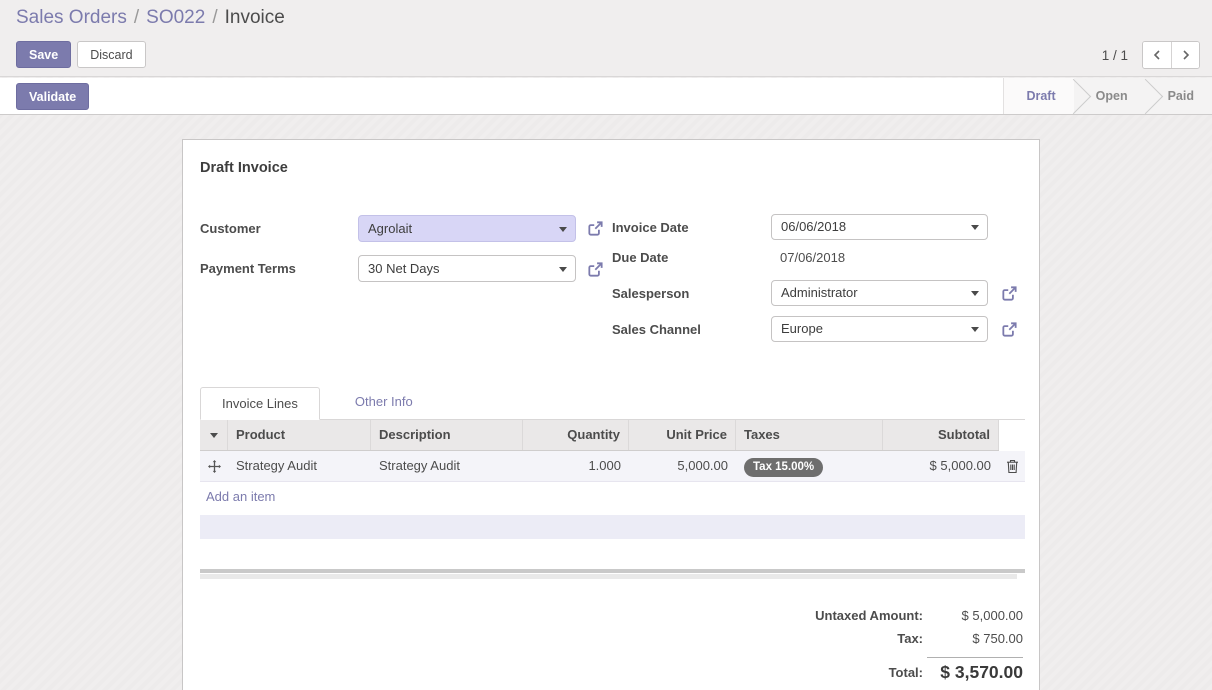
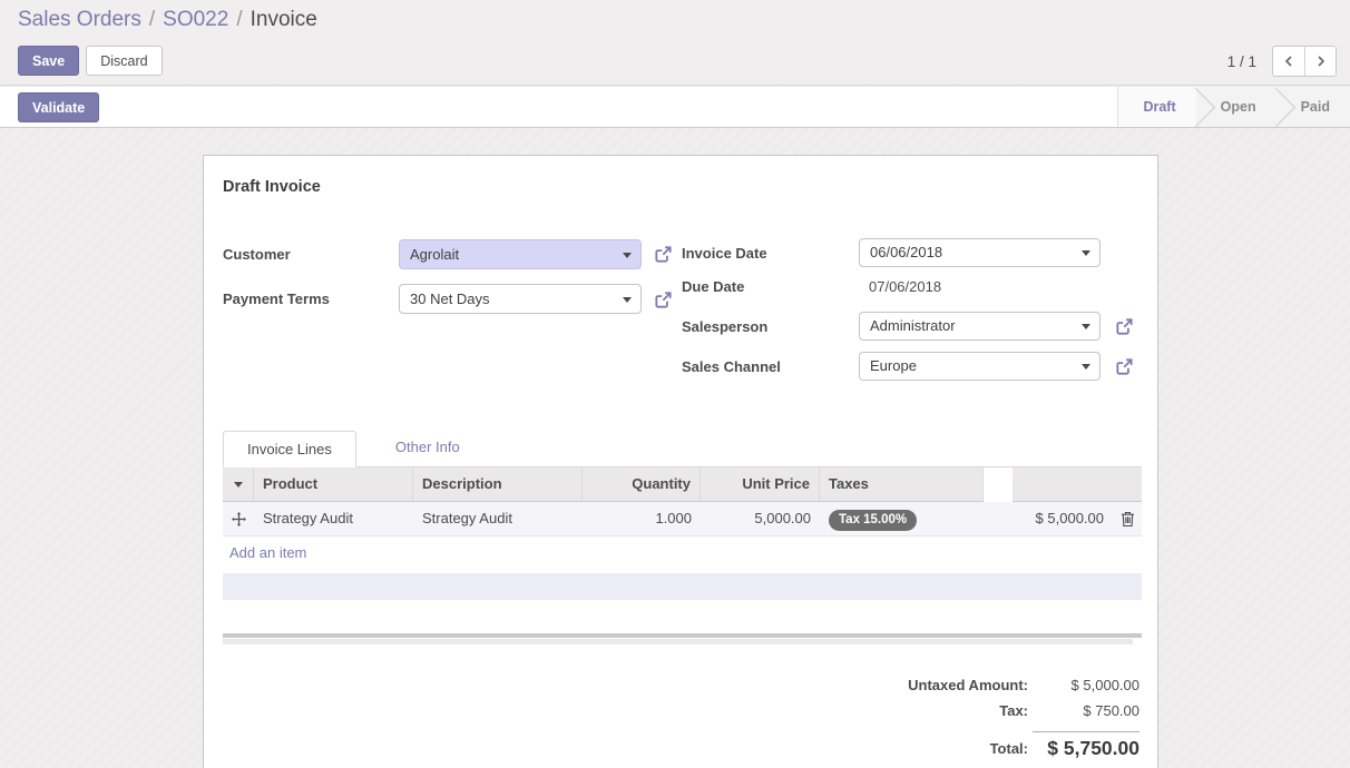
  Sales Orders / SO022 / Invoice
  Save
  Discard
  1 / 1
  Validate
  Draft
  Open
  Paid
  Draft Invoice
  Customer
  Agrolait
  Payment Terms
  30 Net Days
  Invoice Date
  06/06/2018
  Due Date
  07/06/2018
  Salesperson
  Administrator
  Sales Channel
  Europe
  Invoice Lines
  Other Info
  Product
  Description
  Quantity
  Unit Price
  Taxes
- Subtotal
  Strategy Audit
  Strategy Audit
  1.000
  5,000.00
  Tax 15.00%
  $ 5,000.00
  Add an item
  Untaxed Amount:
  $ 5,000.00
  Tax:
  $ 750.00
  Total:
- $ 3,570.00
+ $ 5,750.00
